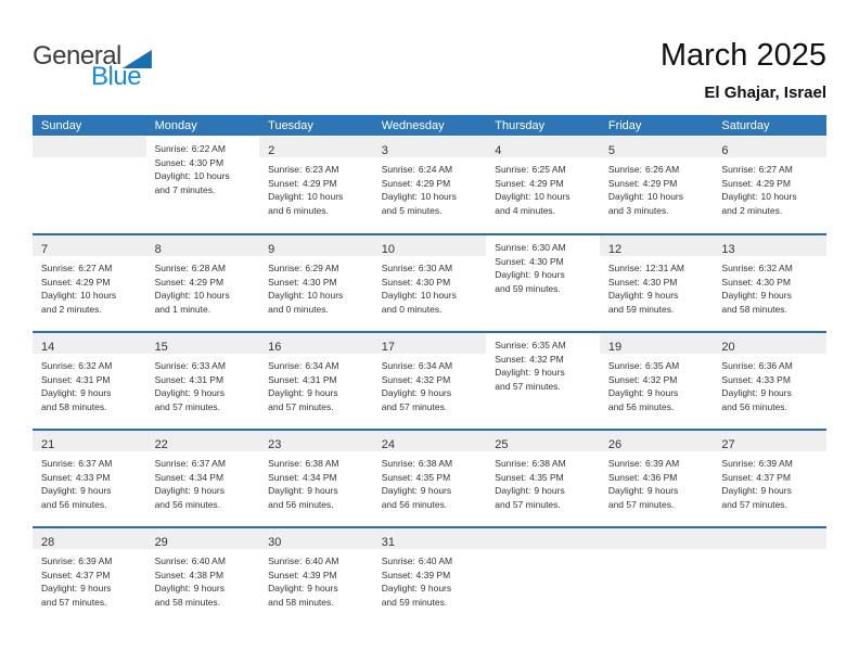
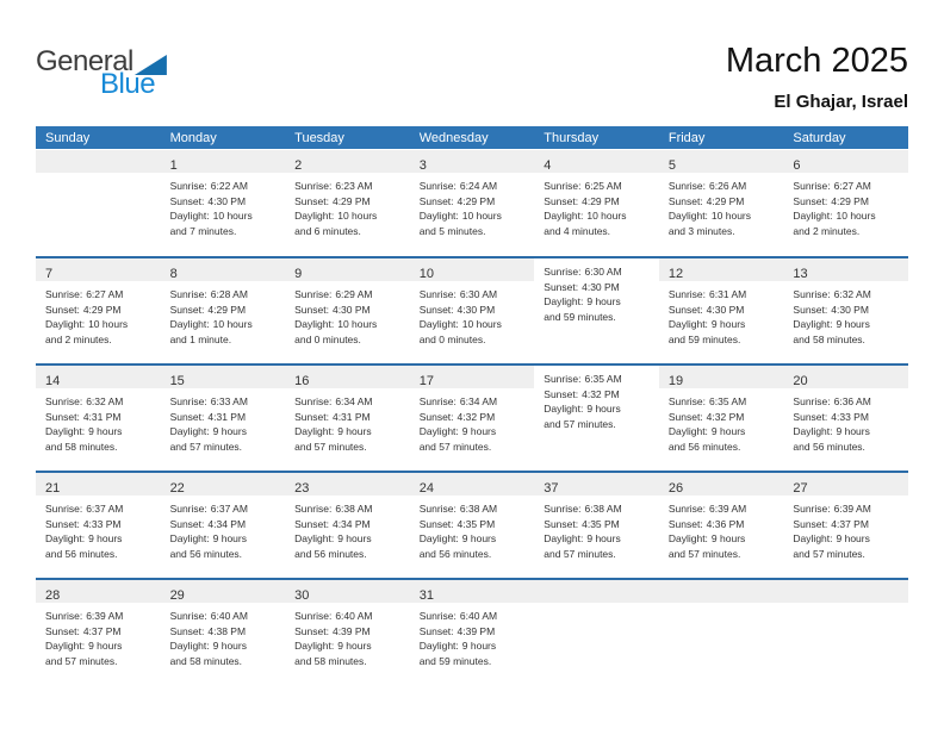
  General
  Blue
  March 2025
  El Ghajar, Israel
  Sunday
  Monday
  Tuesday
  Wednesday
  Thursday
  Friday
  Saturday
+ 1
  Sunrise: 6:22 AM
  Sunset: 4:30 PM
  Daylight: 10 hours
  and 7 minutes.
  2
  Sunrise: 6:23 AM
  Sunset: 4:29 PM
  Daylight: 10 hours
  and 6 minutes.
  3
  Sunrise: 6:24 AM
  Sunset: 4:29 PM
  Daylight: 10 hours
  and 5 minutes.
  4
  Sunrise: 6:25 AM
  Sunset: 4:29 PM
  Daylight: 10 hours
  and 4 minutes.
  5
  Sunrise: 6:26 AM
  Sunset: 4:29 PM
  Daylight: 10 hours
  and 3 minutes.
  6
  Sunrise: 6:27 AM
  Sunset: 4:29 PM
  Daylight: 10 hours
  and 2 minutes.
  7
  Sunrise: 6:27 AM
  Sunset: 4:29 PM
  Daylight: 10 hours
  and 2 minutes.
  8
  Sunrise: 6:28 AM
  Sunset: 4:29 PM
  Daylight: 10 hours
  and 1 minute.
  9
  Sunrise: 6:29 AM
  Sunset: 4:30 PM
  Daylight: 10 hours
  and 0 minutes.
  10
  Sunrise: 6:30 AM
  Sunset: 4:30 PM
  Daylight: 10 hours
  and 0 minutes.
  Sunrise: 6:30 AM
  Sunset: 4:30 PM
  Daylight: 9 hours
  and 59 minutes.
  12
- Sunrise: 12:31 AM
+ Sunrise: 6:31 AM
  Sunset: 4:30 PM
  Daylight: 9 hours
  and 59 minutes.
  13
  Sunrise: 6:32 AM
  Sunset: 4:30 PM
  Daylight: 9 hours
  and 58 minutes.
  14
  Sunrise: 6:32 AM
  Sunset: 4:31 PM
  Daylight: 9 hours
  and 58 minutes.
  15
  Sunrise: 6:33 AM
  Sunset: 4:31 PM
  Daylight: 9 hours
  and 57 minutes.
  16
  Sunrise: 6:34 AM
  Sunset: 4:31 PM
  Daylight: 9 hours
  and 57 minutes.
  17
  Sunrise: 6:34 AM
  Sunset: 4:32 PM
  Daylight: 9 hours
  and 57 minutes.
  Sunrise: 6:35 AM
  Sunset: 4:32 PM
  Daylight: 9 hours
  and 57 minutes.
  19
  Sunrise: 6:35 AM
  Sunset: 4:32 PM
  Daylight: 9 hours
  and 56 minutes.
  20
  Sunrise: 6:36 AM
  Sunset: 4:33 PM
  Daylight: 9 hours
  and 56 minutes.
  21
  Sunrise: 6:37 AM
  Sunset: 4:33 PM
  Daylight: 9 hours
  and 56 minutes.
  22
  Sunrise: 6:37 AM
  Sunset: 4:34 PM
  Daylight: 9 hours
  and 56 minutes.
  23
  Sunrise: 6:38 AM
  Sunset: 4:34 PM
  Daylight: 9 hours
  and 56 minutes.
  24
  Sunrise: 6:38 AM
  Sunset: 4:35 PM
  Daylight: 9 hours
  and 56 minutes.
- 25
+ 37
  Sunrise: 6:38 AM
  Sunset: 4:35 PM
  Daylight: 9 hours
  and 57 minutes.
  26
  Sunrise: 6:39 AM
  Sunset: 4:36 PM
  Daylight: 9 hours
  and 57 minutes.
  27
  Sunrise: 6:39 AM
  Sunset: 4:37 PM
  Daylight: 9 hours
  and 57 minutes.
  28
  Sunrise: 6:39 AM
  Sunset: 4:37 PM
  Daylight: 9 hours
  and 57 minutes.
  29
  Sunrise: 6:40 AM
  Sunset: 4:38 PM
  Daylight: 9 hours
  and 58 minutes.
  30
  Sunrise: 6:40 AM
  Sunset: 4:39 PM
  Daylight: 9 hours
  and 58 minutes.
  31
  Sunrise: 6:40 AM
  Sunset: 4:39 PM
  Daylight: 9 hours
  and 59 minutes.
